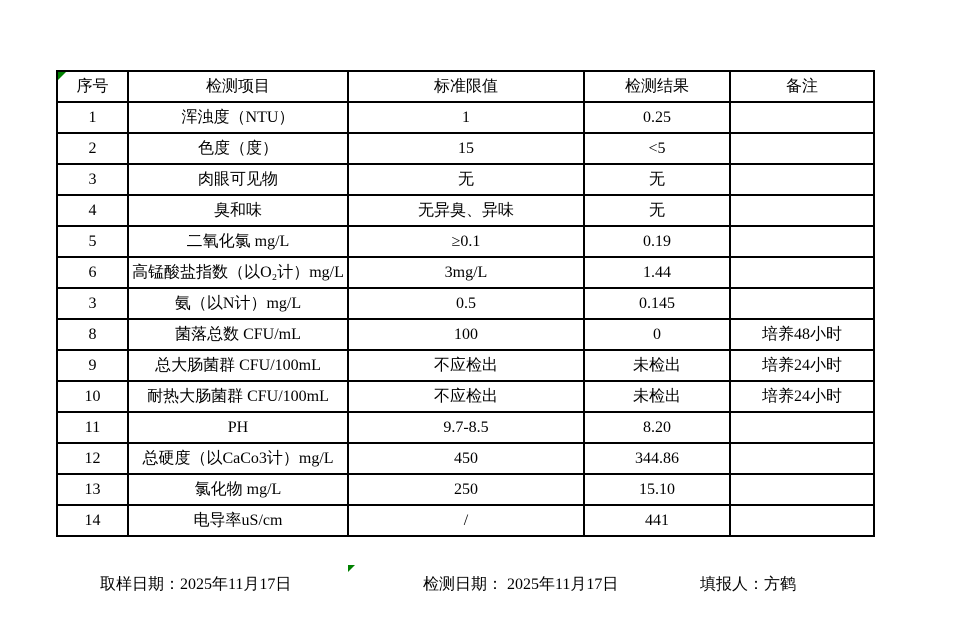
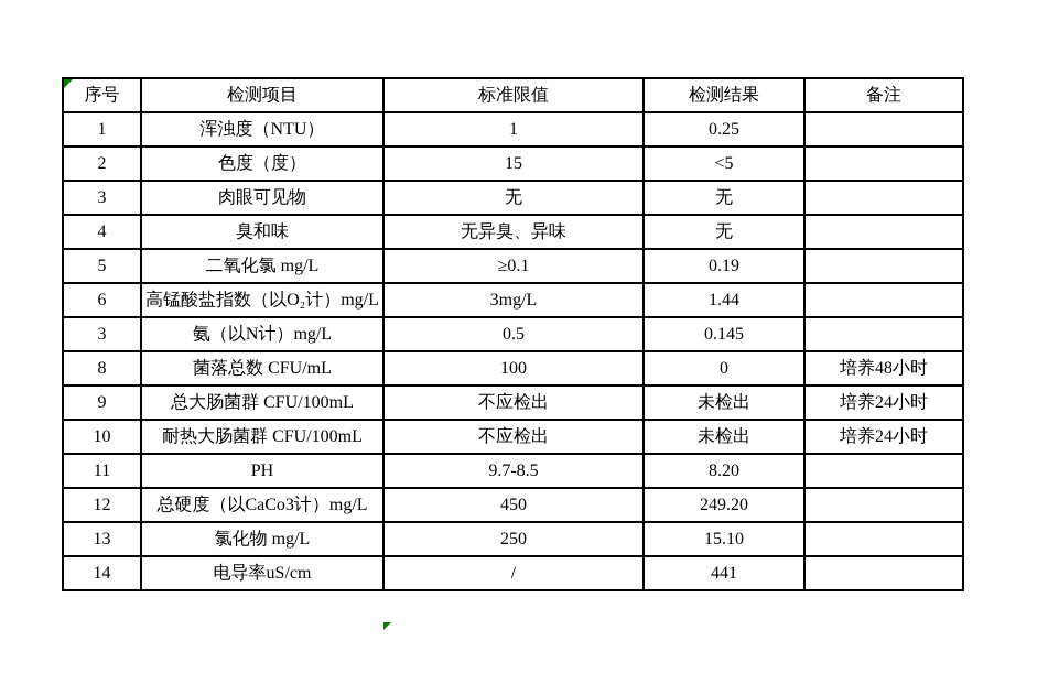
  序号	检测项目	标准限值	检测结果	备注
  1	浑浊度（NTU）	1	0.25
  2	色度（度）	15	<5
  3	肉眼可见物	无	无
  4	臭和味	无异臭、异味	无
  5	二氧化氯 mg/L	≥0.1	0.19
  6	高锰酸盐指数（以O₂计）mg/L	3mg/L	1.44
  3	氨（以N计）mg/L	0.5	0.145
  8	菌落总数 CFU/mL	100	0	培养48小时
  9	总大肠菌群 CFU/100mL	不应检出	未检出	培养24小时
  10	耐热大肠菌群 CFU/100mL	不应检出	未检出	培养24小时
  11	PH	9.7-8.5	8.20
- 12	总硬度（以CaCo3计）mg/L	450	344.86
+ 12	总硬度（以CaCo3计）mg/L	450	249.20
  13	氯化物 mg/L	250	15.10
  14	电导率uS/cm	/	441
- 取样日期：2025年11月17日
- 检测日期： 2025年11月17日
- 填报人：方鹤
